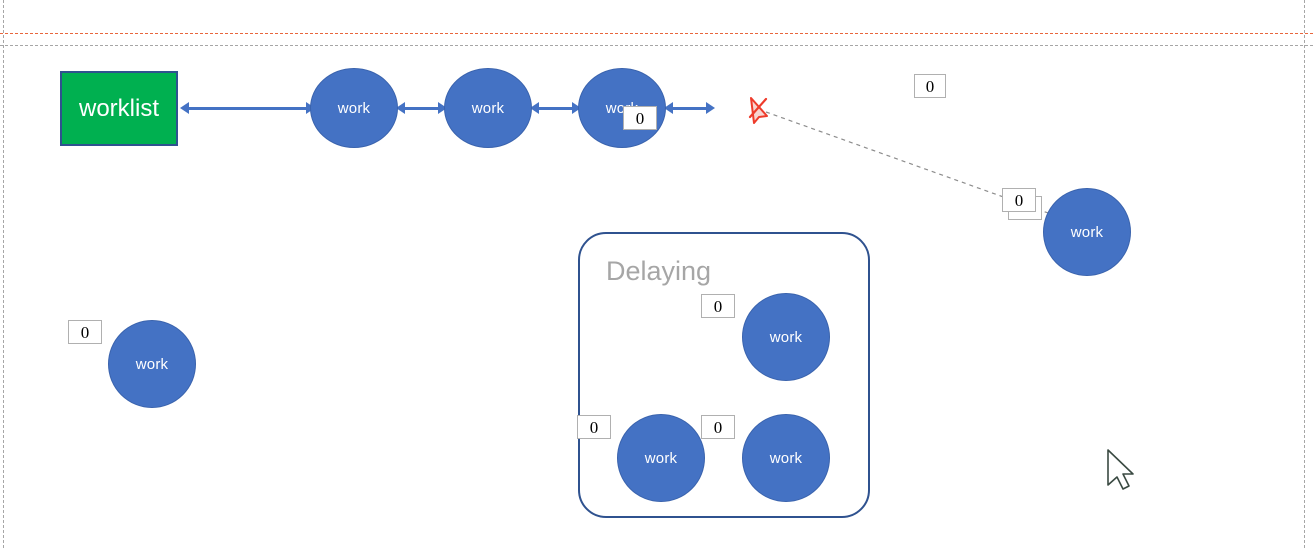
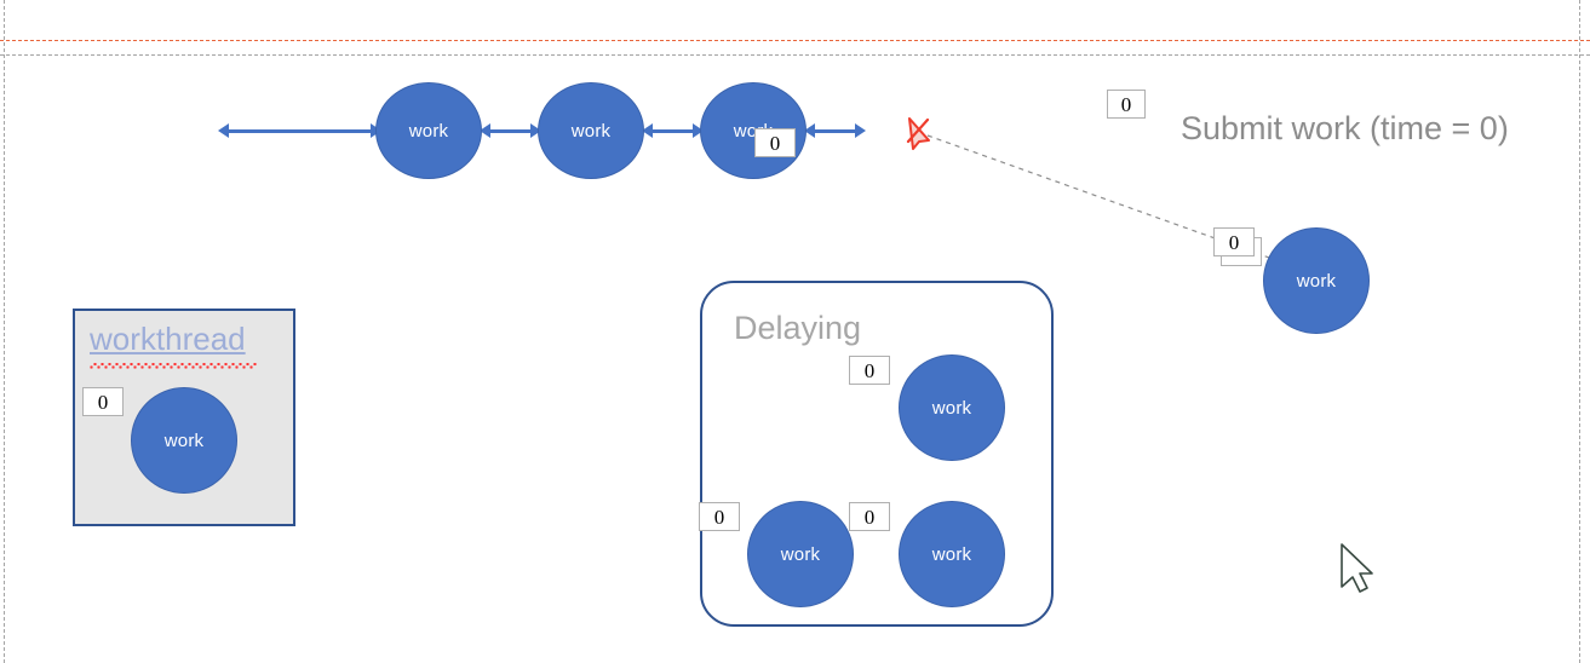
- worklist
  work
  work
  0
  0
+ Submit work (time = 0)
  0
  work
+ workthread
  0
  work
  Delaying
  0
  work
  0
  work
  0
  work
